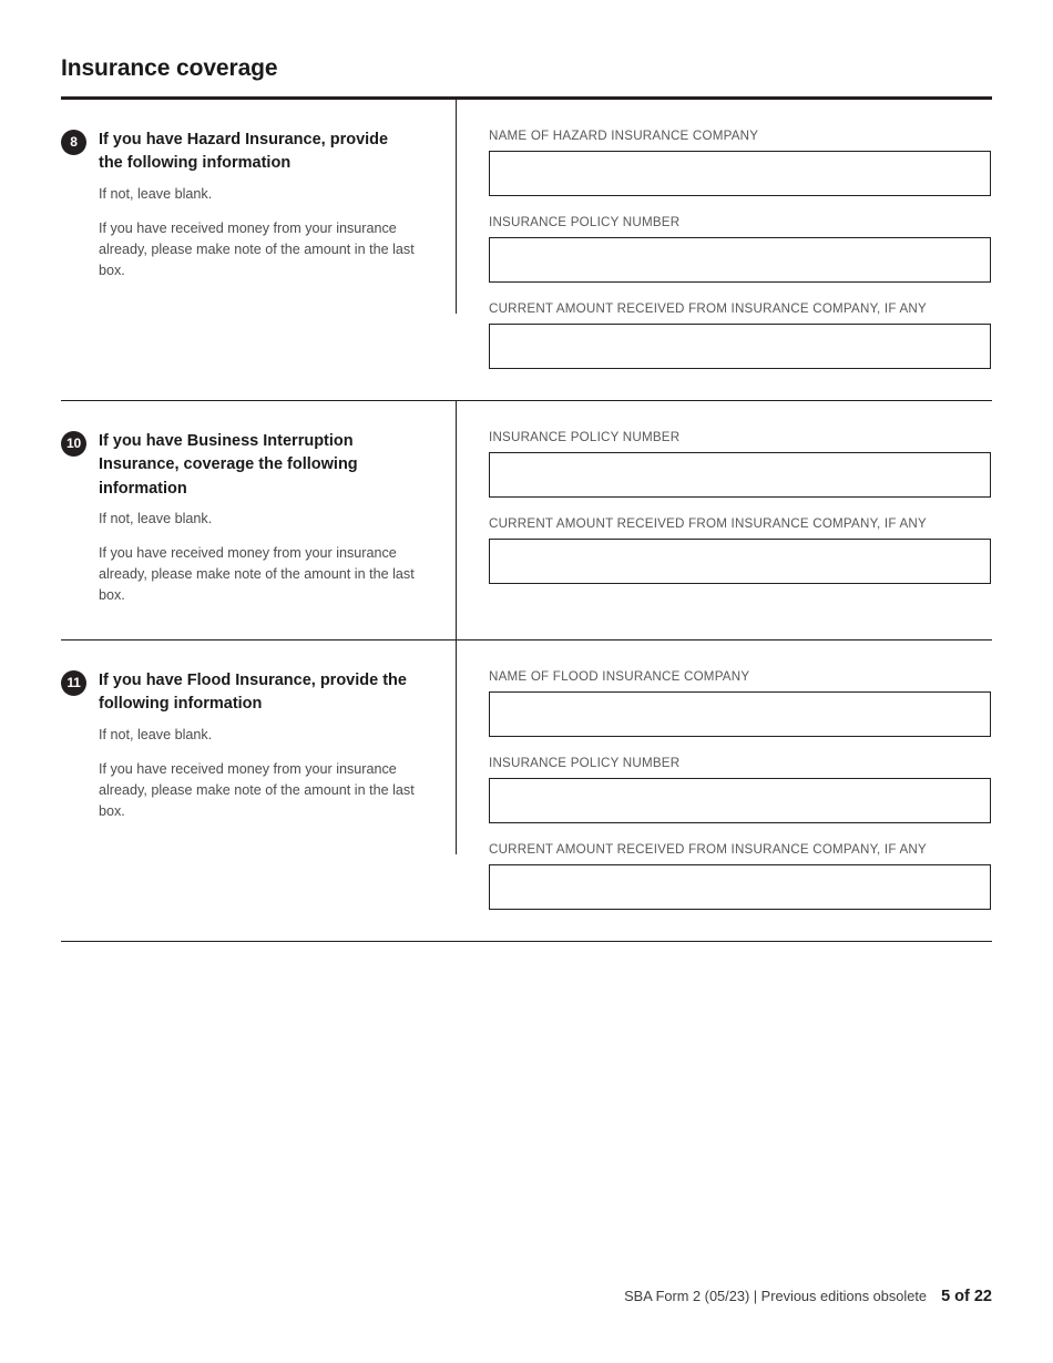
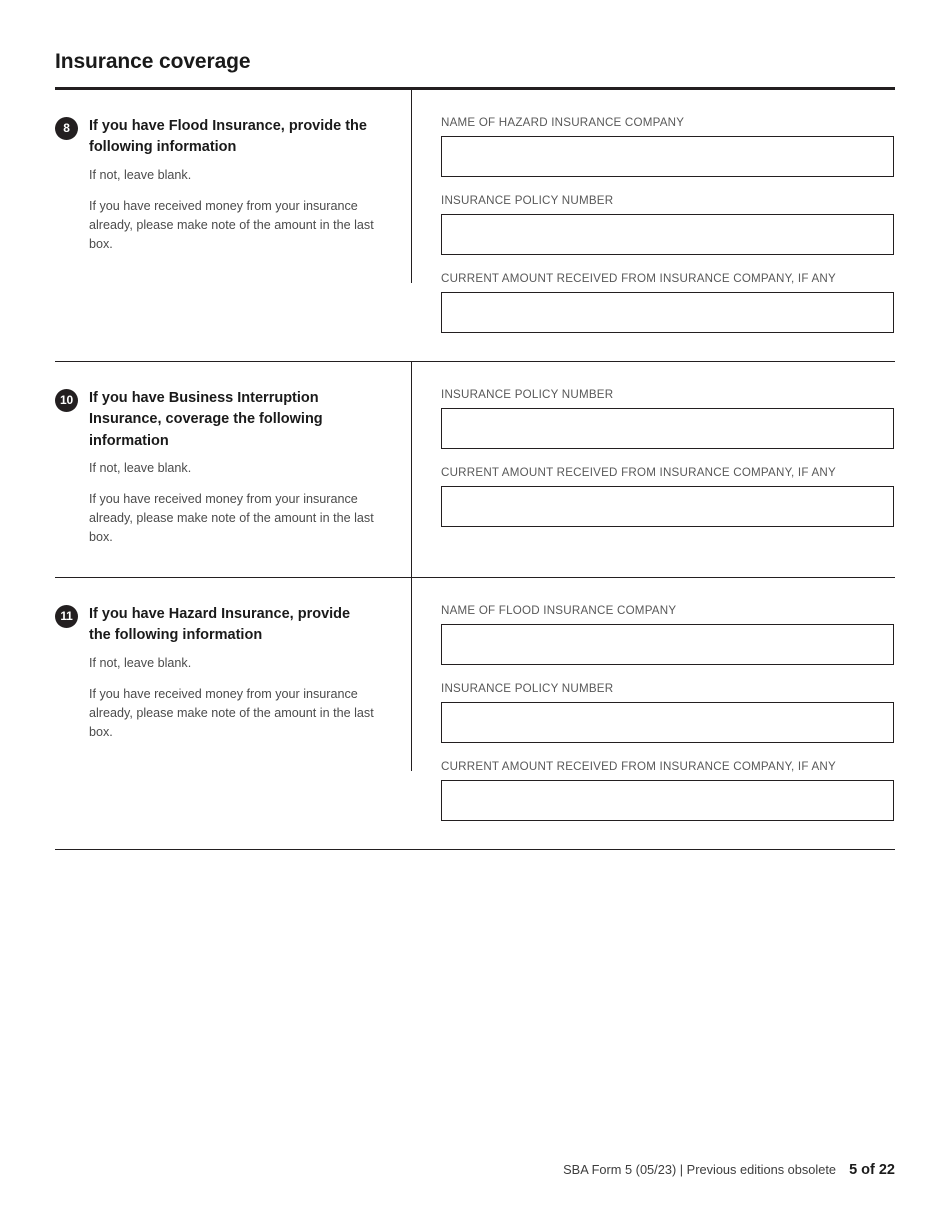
  Insurance coverage
  8
- If you have Hazard Insurance, provide the following information
+ If you have Flood Insurance, provide the following information
  If not, leave blank.
  If you have received money from your insurance already, please make note of the amount in the last box.
  NAME OF HAZARD INSURANCE COMPANY
  INSURANCE POLICY NUMBER
  CURRENT AMOUNT RECEIVED FROM INSURANCE COMPANY, IF ANY
  10
  If you have Business Interruption Insurance, coverage the following information
  If not, leave blank.
  If you have received money from your insurance already, please make note of the amount in the last box.
  INSURANCE POLICY NUMBER
  CURRENT AMOUNT RECEIVED FROM INSURANCE COMPANY, IF ANY
  11
- If you have Flood Insurance, provide the following information
+ If you have Hazard Insurance, provide the following information
  If not, leave blank.
  If you have received money from your insurance already, please make note of the amount in the last box.
  NAME OF FLOOD INSURANCE COMPANY
  INSURANCE POLICY NUMBER
  CURRENT AMOUNT RECEIVED FROM INSURANCE COMPANY, IF ANY
- SBA Form 2 (05/23) | Previous editions obsolete
+ SBA Form 5 (05/23) | Previous editions obsolete
  5 of 22
